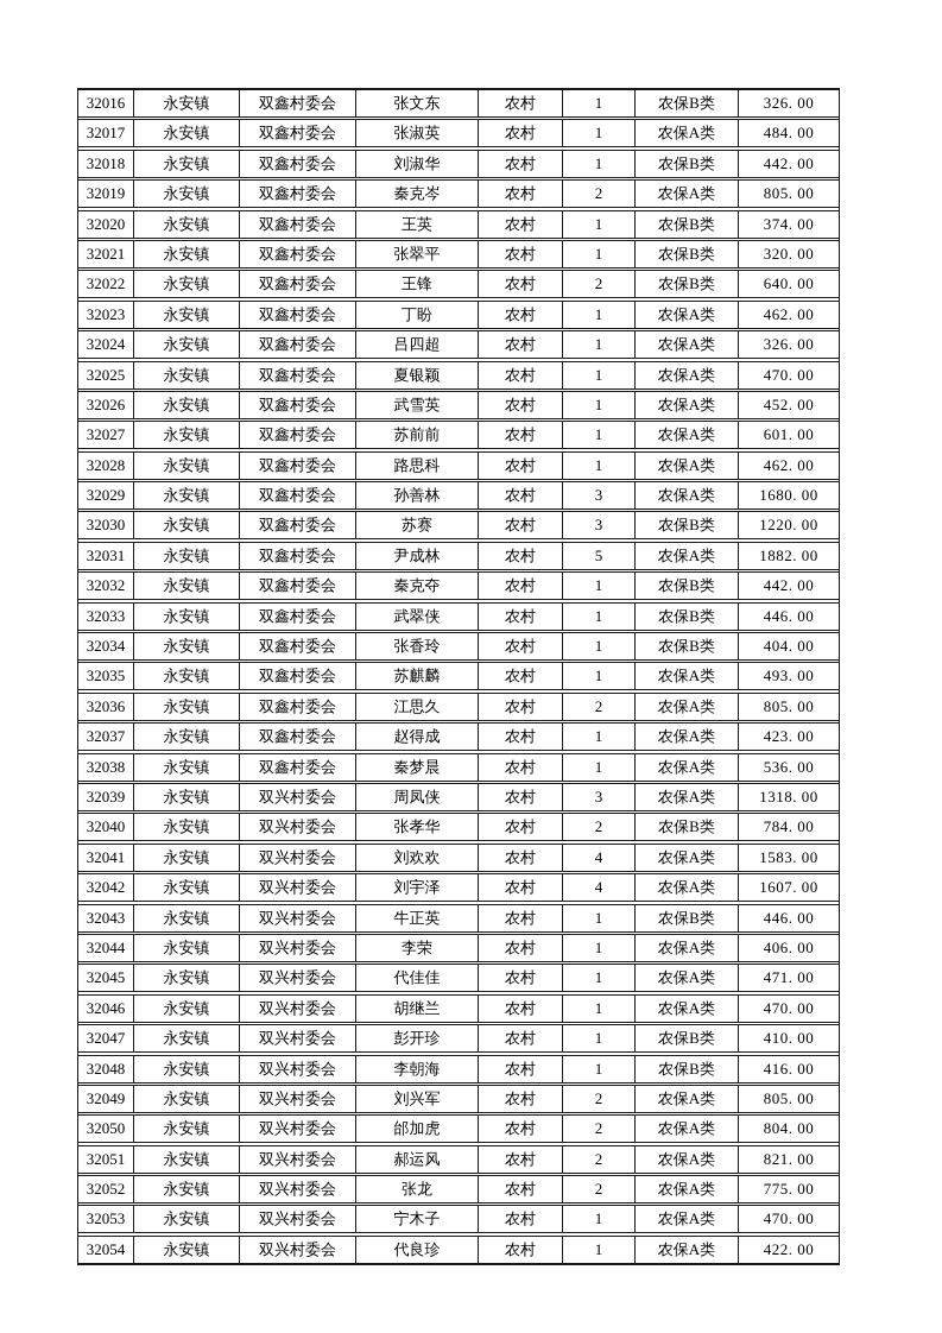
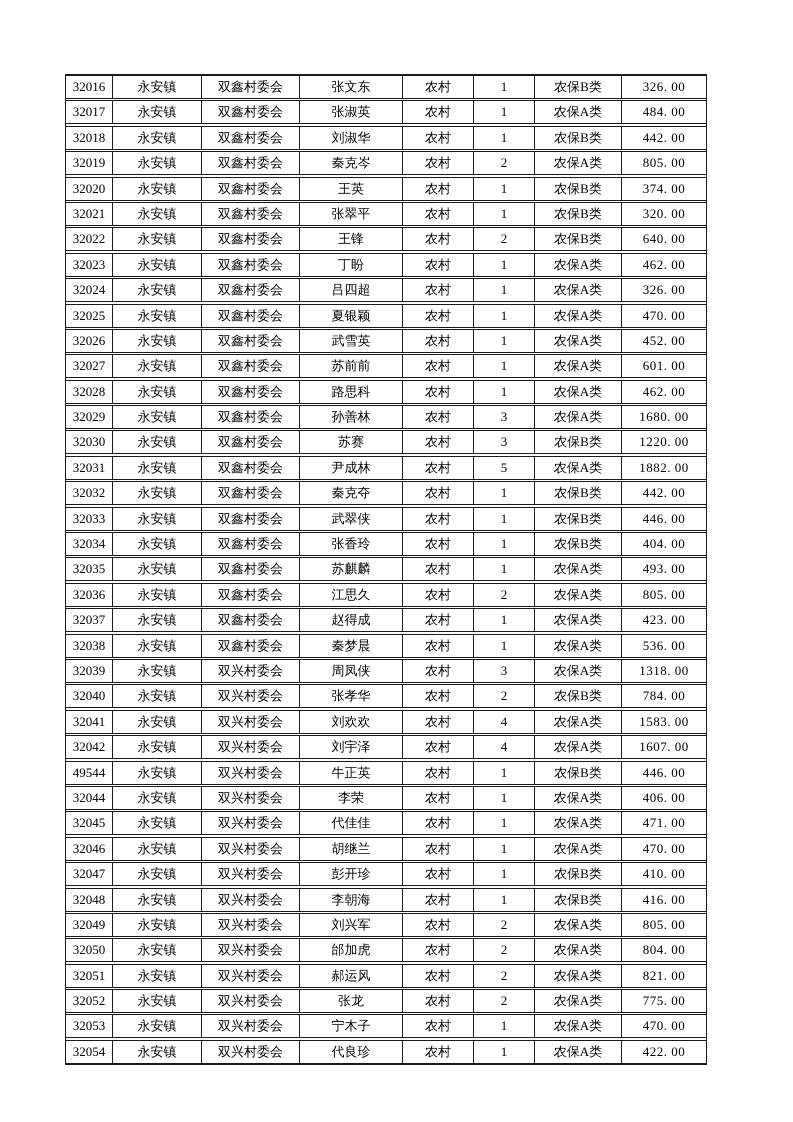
  32016
  永安镇
  双鑫村委会
  张文东
  农村
  1
  农保B类
  326. 00
  32017
  永安镇
  双鑫村委会
  张淑英
  农村
  1
  农保A类
  484. 00
  32018
  永安镇
  双鑫村委会
  刘淑华
  农村
  1
  农保B类
  442. 00
  32019
  永安镇
  双鑫村委会
  秦克岑
  农村
  2
  农保A类
  805. 00
  32020
  永安镇
  双鑫村委会
  王英
  农村
  1
  农保B类
  374. 00
  32021
  永安镇
  双鑫村委会
  张翠平
  农村
  1
  农保B类
  320. 00
  32022
  永安镇
  双鑫村委会
  王锋
  农村
  2
  农保B类
  640. 00
  32023
  永安镇
  双鑫村委会
  丁盼
  农村
  1
  农保A类
  462. 00
  32024
  永安镇
  双鑫村委会
  吕四超
  农村
  1
  农保A类
  326. 00
  32025
  永安镇
  双鑫村委会
  夏银颖
  农村
  1
  农保A类
  470. 00
  32026
  永安镇
  双鑫村委会
  武雪英
  农村
  1
  农保A类
  452. 00
  32027
  永安镇
  双鑫村委会
  苏前前
  农村
  1
  农保A类
  601. 00
  32028
  永安镇
  双鑫村委会
  路思科
  农村
  1
  农保A类
  462. 00
  32029
  永安镇
  双鑫村委会
  孙善林
  农村
  3
  农保A类
  1680. 00
  32030
  永安镇
  双鑫村委会
  苏赛
  农村
  3
  农保B类
  1220. 00
  32031
  永安镇
  双鑫村委会
  尹成林
  农村
  5
  农保A类
  1882. 00
  32032
  永安镇
  双鑫村委会
  秦克夺
  农村
  1
  农保B类
  442. 00
  32033
  永安镇
  双鑫村委会
  武翠侠
  农村
  1
  农保B类
  446. 00
  32034
  永安镇
  双鑫村委会
  张香玲
  农村
  1
  农保B类
  404. 00
  32035
  永安镇
  双鑫村委会
  苏麒麟
  农村
  1
  农保A类
  493. 00
  32036
  永安镇
  双鑫村委会
  江思久
  农村
  2
  农保A类
  805. 00
  32037
  永安镇
  双鑫村委会
  赵得成
  农村
  1
  农保A类
  423. 00
  32038
  永安镇
  双鑫村委会
  秦梦晨
  农村
  1
  农保A类
  536. 00
  32039
  永安镇
  双兴村委会
  周凤侠
  农村
  3
  农保A类
  1318. 00
  32040
  永安镇
  双兴村委会
  张孝华
  农村
  2
  农保B类
  784. 00
  32041
  永安镇
  双兴村委会
  刘欢欢
  农村
  4
  农保A类
  1583. 00
  32042
  永安镇
  双兴村委会
  刘宇泽
  农村
  4
  农保A类
  1607. 00
- 32043
+ 49544
  永安镇
  双兴村委会
  牛正英
  农村
  1
  农保B类
  446. 00
  32044
  永安镇
  双兴村委会
  李荣
  农村
  1
  农保A类
  406. 00
  32045
  永安镇
  双兴村委会
  代佳佳
  农村
  1
  农保A类
  471. 00
  32046
  永安镇
  双兴村委会
  胡继兰
  农村
  1
  农保A类
  470. 00
  32047
  永安镇
  双兴村委会
  彭开珍
  农村
  1
  农保B类
  410. 00
  32048
  永安镇
  双兴村委会
  李朝海
  农村
  1
  农保B类
  416. 00
  32049
  永安镇
  双兴村委会
  刘兴军
  农村
  2
  农保A类
  805. 00
  32050
  永安镇
  双兴村委会
  邰加虎
  农村
  2
  农保A类
  804. 00
  32051
  永安镇
  双兴村委会
  郝运风
  农村
  2
  农保A类
  821. 00
  32052
  永安镇
  双兴村委会
  张龙
  农村
  2
  农保A类
  775. 00
  32053
  永安镇
  双兴村委会
  宁木子
  农村
  1
  农保A类
  470. 00
  32054
  永安镇
  双兴村委会
  代良珍
  农村
  1
  农保A类
  422. 00
